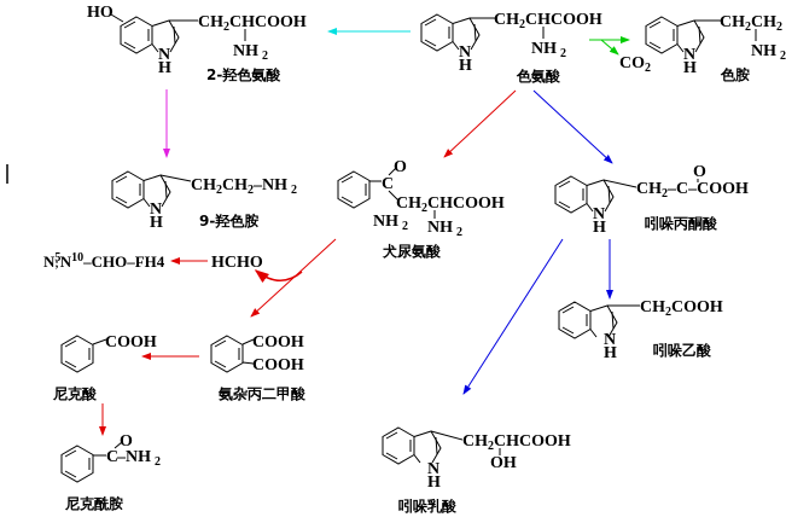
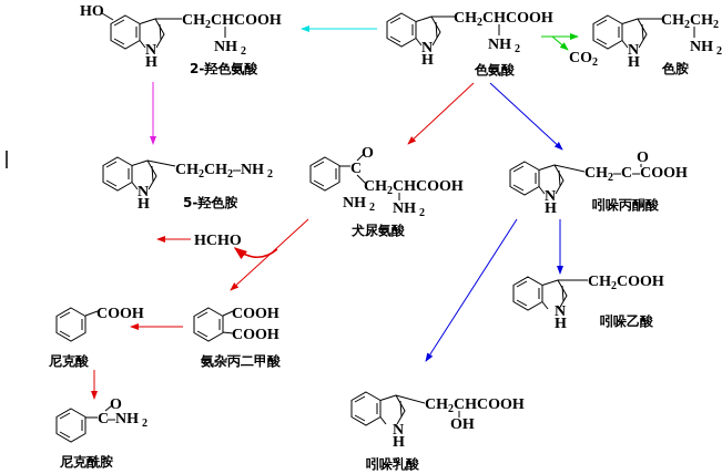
  CH2CHCOOH
  NH 2
  N
  H
  色氨酸
  HO
  CH2CHCOOH
  NH 2
  N
  H
  2-羟色氨酸
  CH2CH2
  NH 2
  N
  H
  色胺
  CO2
  CH2CH2–NH 2
  N
  H
- 9-羟色胺
+ 5-羟色胺
  C
  O
  CH2CHCOOH
  NH 2
  NH 2
  犬尿氨酸
  CH2–C–COOH
  O
  N
  H
  吲哚丙酮酸
- N5;N10–CHO–FH4
  HCHO
  CH2COOH
  N
  H
  吲哚乙酸
  COOH
  尼克酸
  COOH
  COOH
  氨杂丙二甲酸
  C
  O
  –NH 2
  尼克酰胺
  CH2CHCOOH
  OH
  N
  H
  吲哚乳酸
